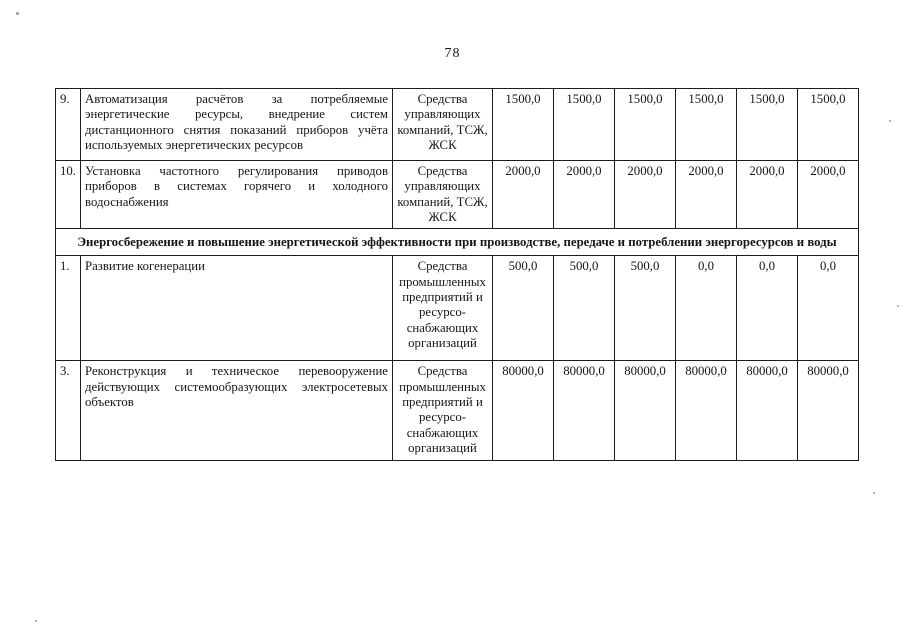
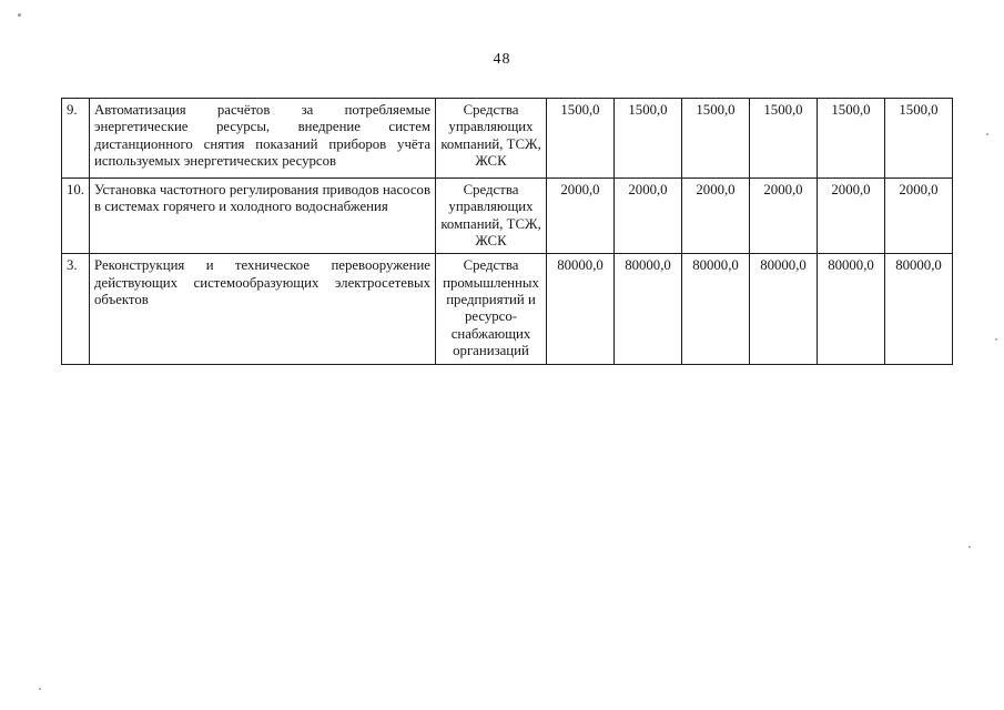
- 78
+ 48
  9.	Автоматизация расчётов за потребляемые энергетические ресурсы, внедрение систем дистанционного снятия показаний приборов учёта используемых энергетических ресурсов	Средства управляющих компаний, ТСЖ, ЖСК	1500,0	1500,0	1500,0	1500,0	1500,0	1500,0
- 10.	Установка частотного регулирования приводов приборов в системах горячего и холодного водоснабжения	Средства управляющих компаний, ТСЖ, ЖСК	2000,0	2000,0	2000,0	2000,0	2000,0	2000,0
+ 10.	Установка частотного регулирования приводов насосов в системах горячего и холодного водоснабжения	Средства управляющих компаний, ТСЖ, ЖСК	2000,0	2000,0	2000,0	2000,0	2000,0	2000,0
- Энергосбережение и повышение энергетической эффективности при производстве, передаче и потреблении энергоресурсов и воды
- 1.	Развитие когенерации	Средства промышленных предприятий и ресурсо-снабжающих организаций	500,0	500,0	500,0	0,0	0,0	0,0
  3.	Реконструкция и техническое перевооружение действующих системообразующих электросетевых объектов	Средства промышленных предприятий и ресурсо-снабжающих организаций	80000,0	80000,0	80000,0	80000,0	80000,0	80000,0
